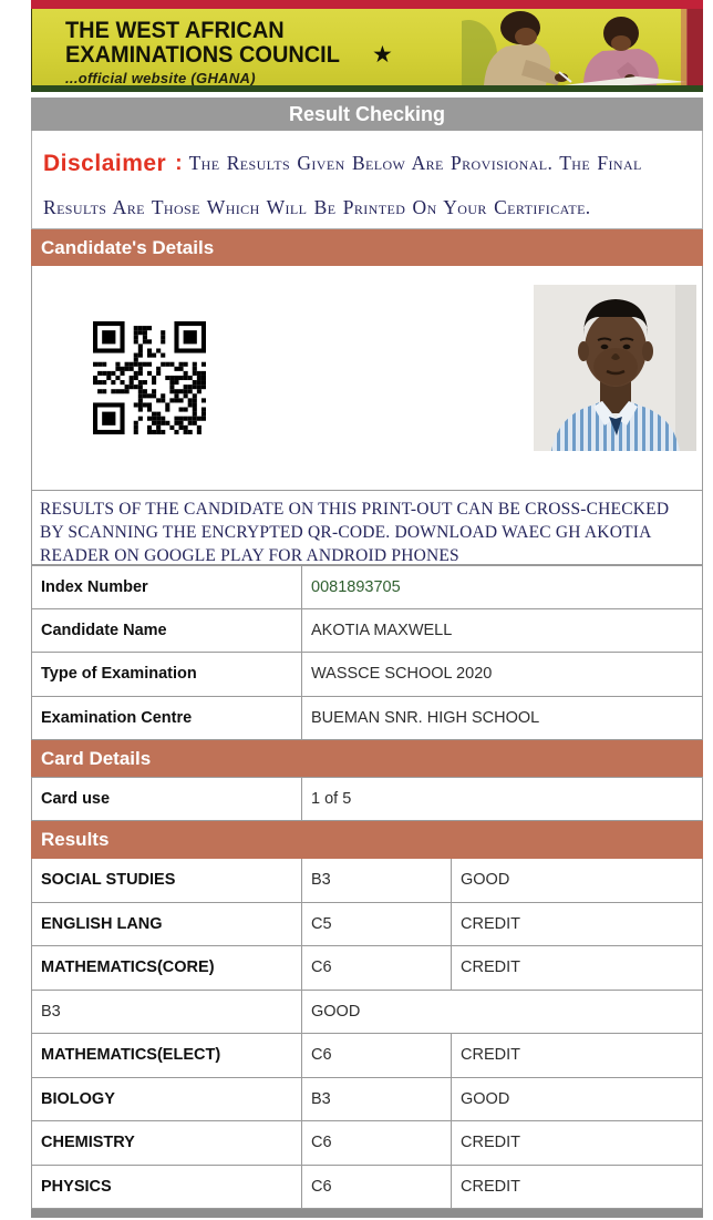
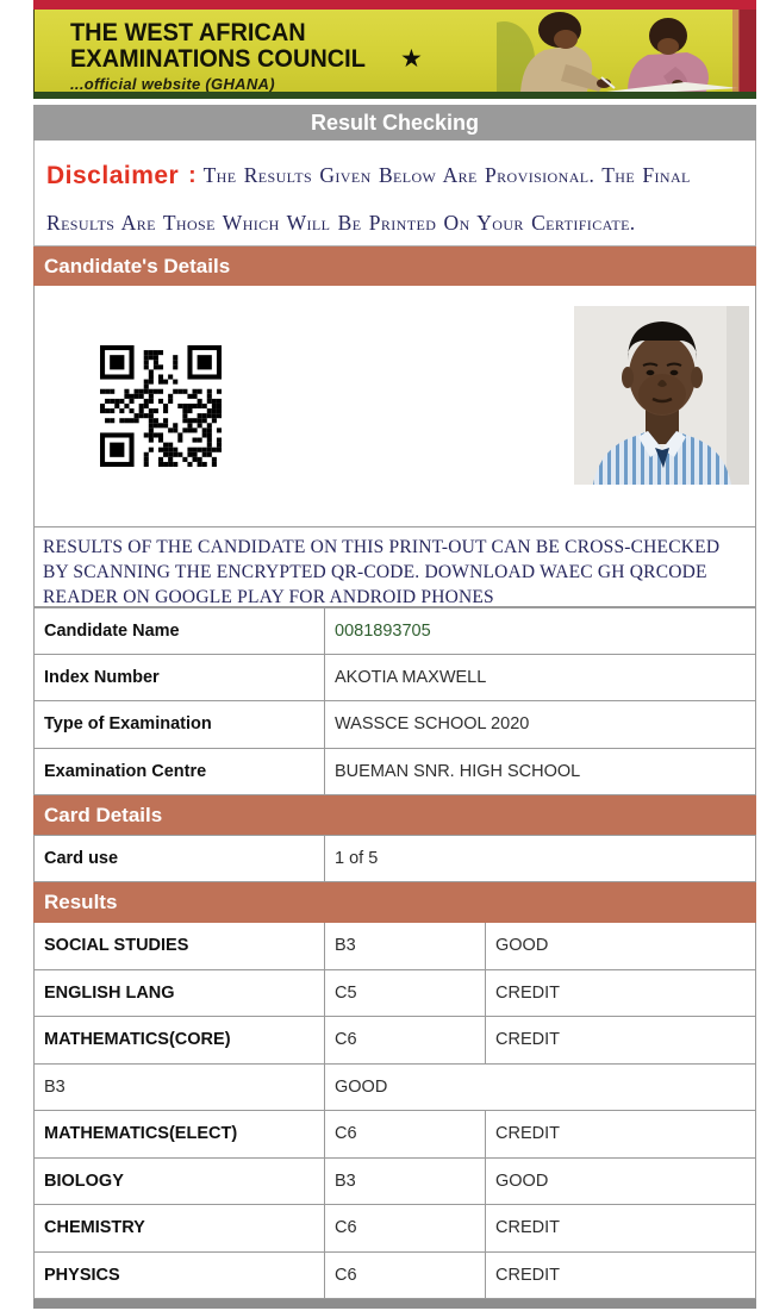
  THE WEST AFRICAN
  EXAMINATIONS COUNCIL
  ★
  ...official website (GHANA)
  Result Checking
  Disclaimer : The Results Given Below Are Provisional. The Final Results Are Those Which Will Be Printed On Your Certificate.
  Candidate's Details
- RESULTS OF THE CANDIDATE ON THIS PRINT-OUT CAN BE CROSS-CHECKED BY SCANNING THE ENCRYPTED QR-CODE. DOWNLOAD WAEC GH AKOTIA READER ON GOOGLE PLAY FOR ANDROID PHONES
+ RESULTS OF THE CANDIDATE ON THIS PRINT-OUT CAN BE CROSS-CHECKED BY SCANNING THE ENCRYPTED QR-CODE. DOWNLOAD WAEC GH QRCODE READER ON GOOGLE PLAY FOR ANDROID PHONES
- Index Number
+ Candidate Name
  0081893705
- Candidate Name
+ Index Number
  AKOTIA MAXWELL
  Type of Examination
  WASSCE SCHOOL 2020
  Examination Centre
  BUEMAN SNR. HIGH SCHOOL
  Card Details
  Card use
  1 of 5
  Results
  SOCIAL STUDIES
  B3
  GOOD
  ENGLISH LANG
  C5
  CREDIT
  MATHEMATICS(CORE)
  C6
  CREDIT
  B3
  GOOD
  MATHEMATICS(ELECT)
  C6
  CREDIT
  BIOLOGY
  B3
  GOOD
  CHEMISTRY
  C6
  CREDIT
  PHYSICS
  C6
  CREDIT
